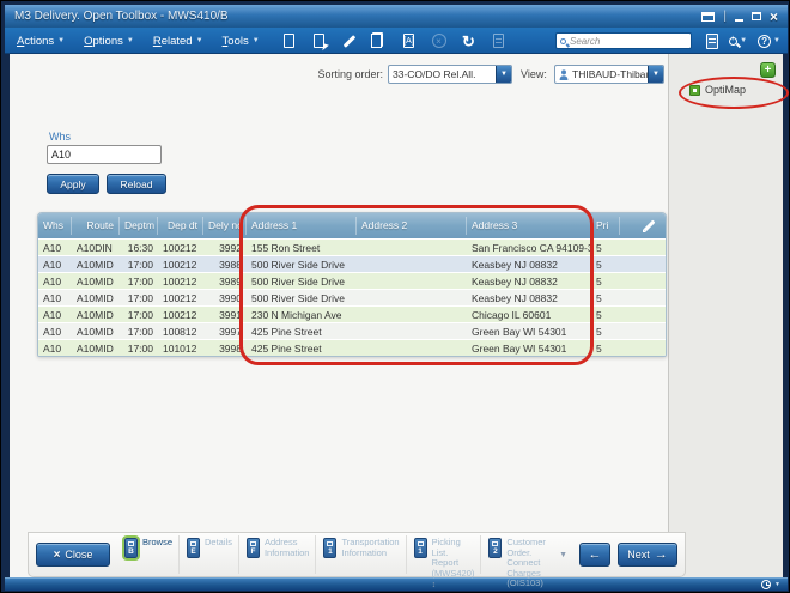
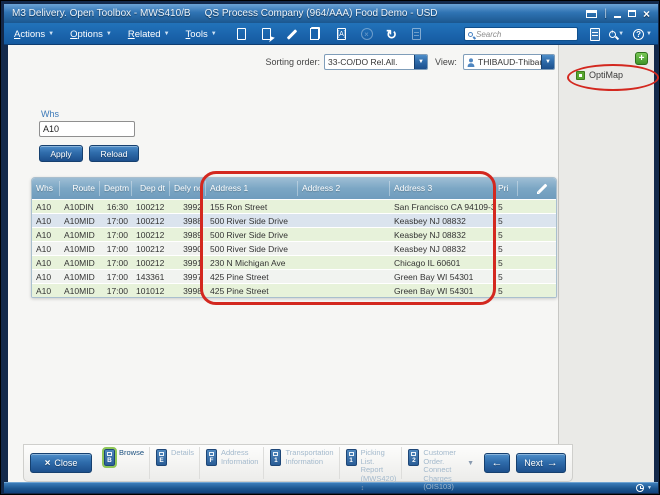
  M3 Delivery. Open Toolbox - MWS410/B
+ QS Process Company (964/AAA) Food Demo - USD
  |
  ×
  Actions
  Options
  Related
  Tools
  ×
  ↻
  Search
  ?
  +
  OptiMap
  Sorting order:
  33-CO/DO Rel.All.
  View:
  THIBAUD-Thiba
  Whs
  A10
  Apply
  Reload
  Whs
  Route
  Deptm
  Dep dt
  Dely no
  Address 1
  Address 2
  Address 3
  Pri
  A10
  A10DIN
  16:30
  100212
  3992
  155 Ron Street
  San Francisco CA 94109-3
  5
  A10
  A10MID
  17:00
  100212
  3988
  500 River Side Drive
  Keasbey NJ 08832
  5
  A10
  A10MID
  17:00
  100212
  3989
  500 River Side Drive
  Keasbey NJ 08832
  5
  A10
  A10MID
  17:00
  100212
  3990
  500 River Side Drive
  Keasbey NJ 08832
  5
  A10
  A10MID
  17:00
  100212
  3991
  230 N Michigan Ave
  Chicago IL 60601
  5
  A10
  A10MID
  17:00
- 100812
+ 143361
  3997
  425 Pine Street
  Green Bay WI 54301
  5
  A10
  A10MID
  17:00
  101012
  3998
  425 Pine Street
  Green Bay WI 54301
  5
  ×
  Close
  Browse
  Details
  Address Information
  Transportation Information
  Picking List. Report
  (MWS420)
  Customer Order. Connect Charges
  (OIS103)
  ←
  Next
  →
